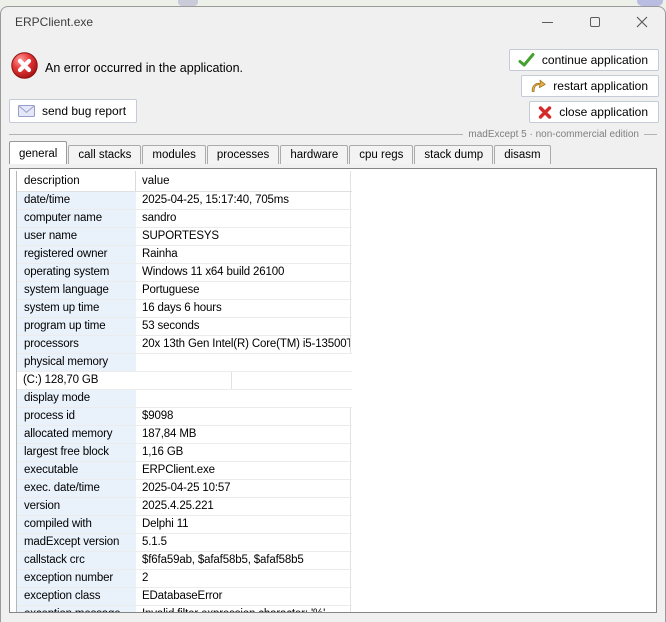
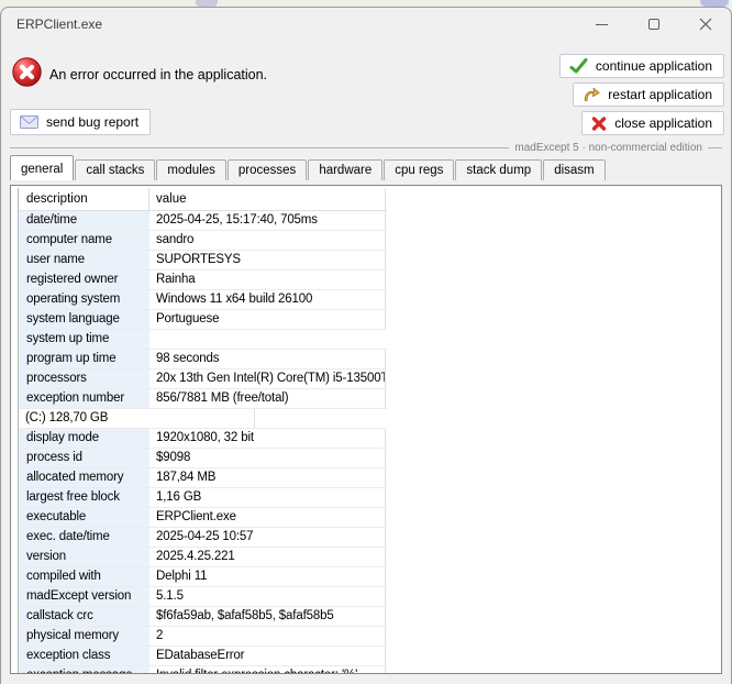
  ERPClient.exe
  An error occurred in the application.
  continue application
  restart application
  close application
  send bug report
  madExcept 5 · non-commercial edition
  general
  call stacks
  modules
  processes
  hardware
  cpu regs
  stack dump
  disasm
  description
  value
  date/time
  2025-04-25, 15:17:40, 705ms
  computer name
  sandro
  user name
  SUPORTESYS
  registered owner
  Rainha
  operating system
  Windows 11 x64 build 26100
  system language
  Portuguese
  system up time
- 16 days 6 hours
  program up time
- 53 seconds
+ 98 seconds
  processors
  20x 13th Gen Intel(R) Core(TM) i5-13500T
- physical memory
+ exception number
+ 856/7881 MB (free/total)
  (C:) 128,70 GB
  display mode
+ 1920x1080, 32 bit
  process id
  $9098
  allocated memory
  187,84 MB
  largest free block
  1,16 GB
  executable
  ERPClient.exe
  exec. date/time
  2025-04-25 10:57
  version
  2025.4.25.221
  compiled with
  Delphi 11
  madExcept version
  5.1.5
  callstack crc
  $f6fa59ab, $afaf58b5, $afaf58b5
- exception number
+ physical memory
  2
  exception class
  EDatabaseError
